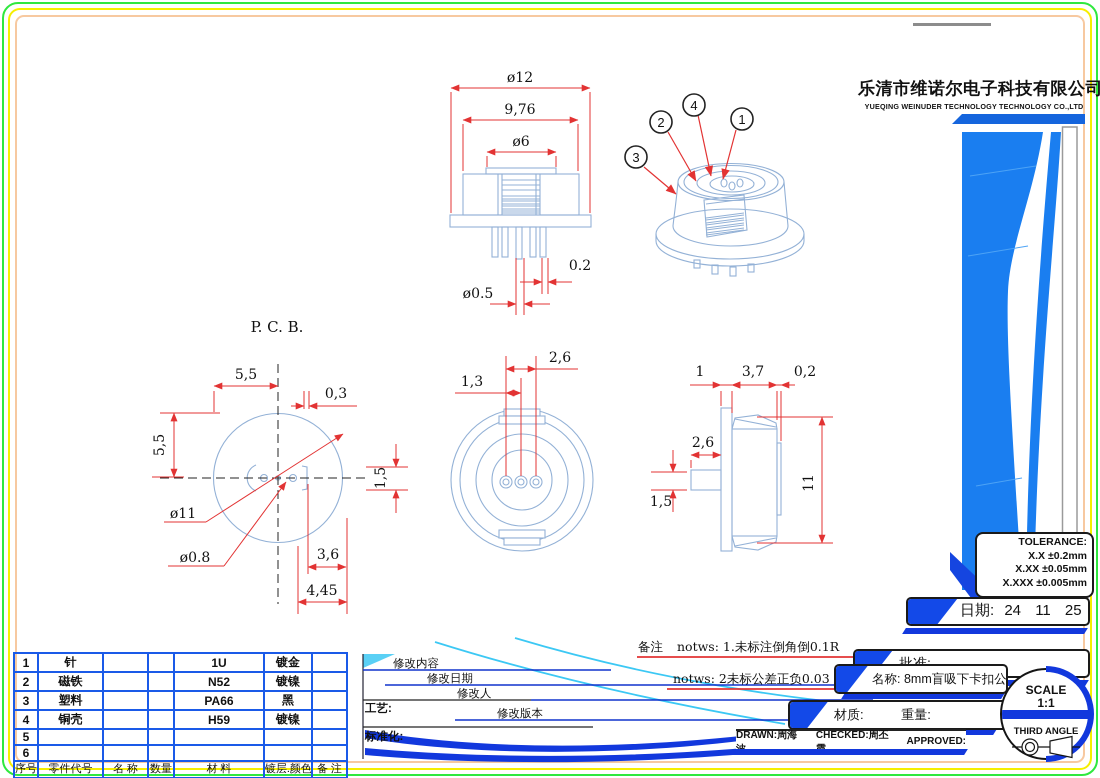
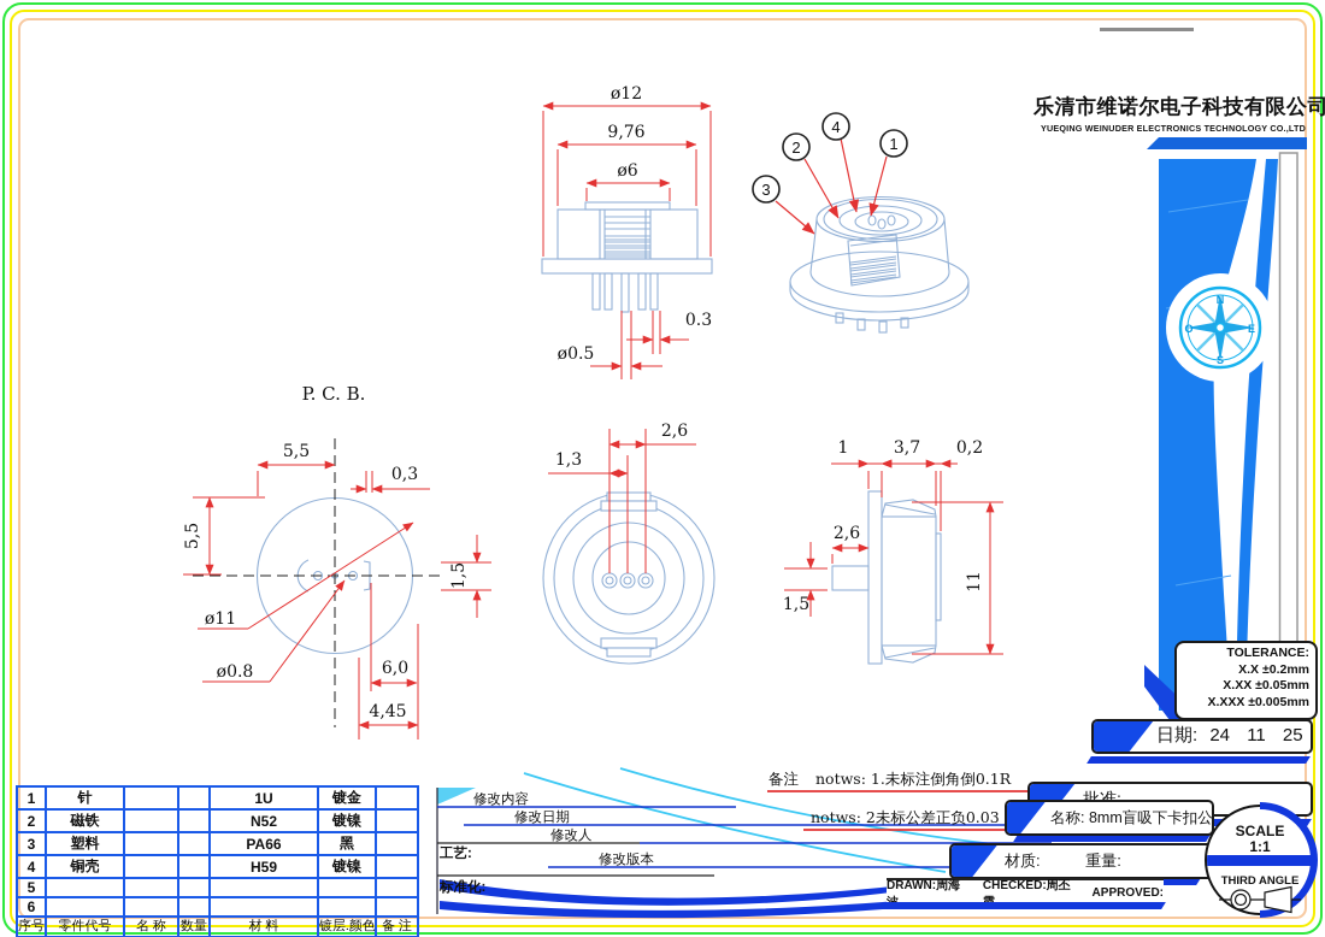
  乐清市维诺尔电子科技有限公司
- YUEQING WEINUDER TECHNOLOGY TECHNOLOGY CO.,LTD
+ YUEQING WEINUDER ELECTRONICS TECHNOLOGY CO.,LTD
+ N
+ E
+ S
+ O
  ø12
  9,76
  ø6
- 0.2
+ 0.3
  ø0.5
  3
  2
  4
  1
  P. C. B.
  5,5
  0,3
  ø11
  ø0.8
- 3,6
+ 6,0
  4,45
  2,6
  1,3
  1
  3,7
  0,2
  2,6
  1,5
  修改内容
  修改日期
  修改人
  修改版本
  工艺:
  标准化:
  备注
  notws: 1.未标注倒角倒0.1R
  notws: 2未标公差正负0.03
  TOLERANCE:
  X.X ±0.2mm
  X.XX ±0.05mm
  X.XXX ±0.005mm
  日期: 24 11 25
  批准:
  名称: 8mm盲吸下卡扣公
  材质: 重量:
  DRAWN:周海
  CHECKED:周丕
  APPROVED:
  SCALE
  1:1
  THIRD ANGLE
  1	针			1U	镀金
  2	磁铁			N52	镀镍
  3	塑料			PA66	黑
  4	铜壳			H59	镀镍
  5
  6
  序号	零件代号	名 称	数量	材 料	镀层.颜色	备 注
